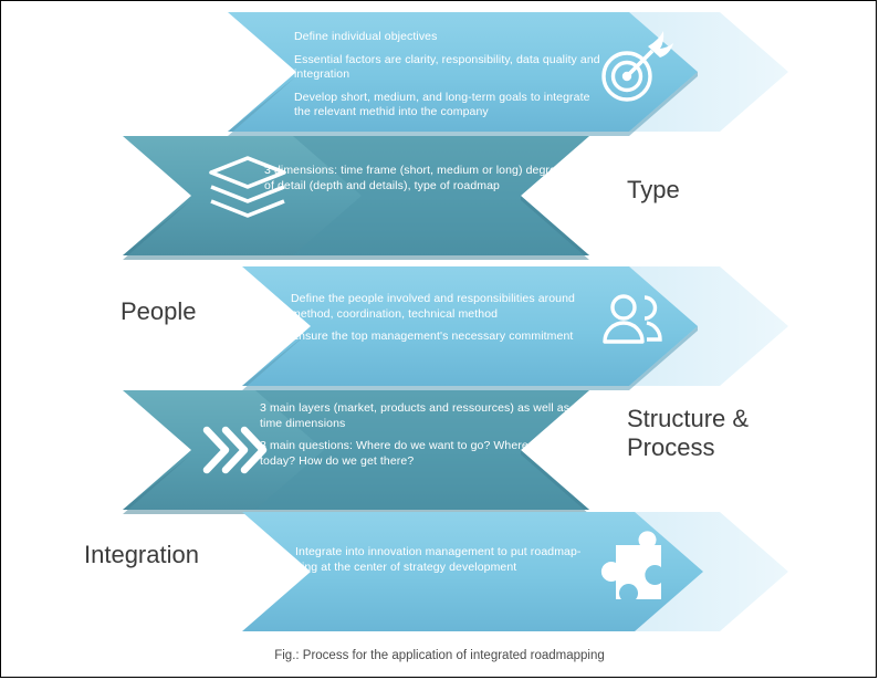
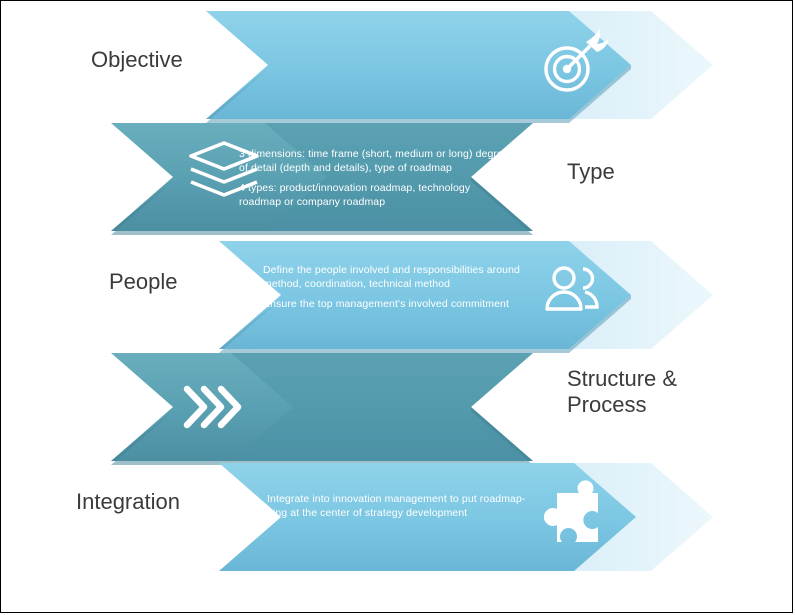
- Define individual objectives
- Essential factors are clarity, responsibility, data quality and integration
- Develop short, medium, and long-term goals to integrate the relevant methid into the company
  3 dimensions: time frame (short, medium or long) degree of detail (depth and details), type of roadmap
+ 4 types: product/innovation roadmap, technology roadmap or company roadmap
  Define the people involved and responsibilities around method, coordination, technical method
- Ensure the top management's necessary commitment
+ Ensure the top management's involved commitment
- 3 main layers (market, products and ressources) as well as time dimensions
- 3 main questions: Where do we want to go? Where are we today? How do we get there?
  Integrate into innovation management to put roadmap-ping at the center of strategy development
+ Objective
  Type
  People
  Structure &
  Process
  Integration
- Fig.: Process for the application of integrated roadmapping
